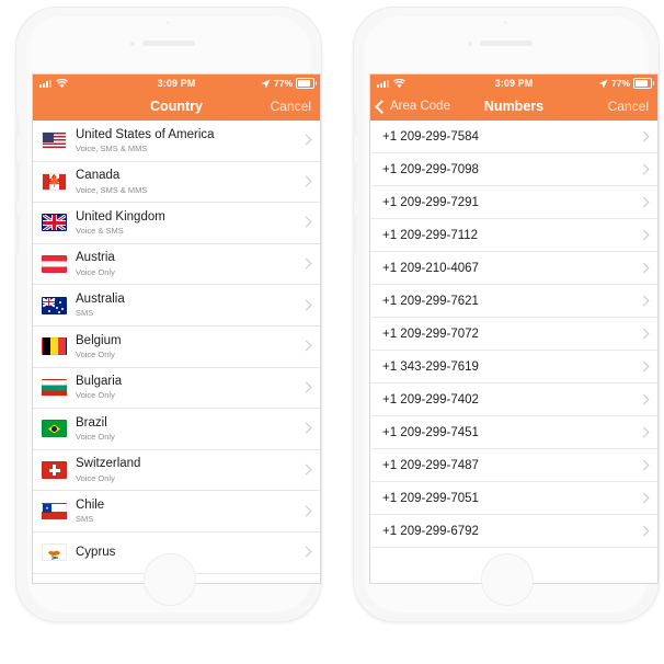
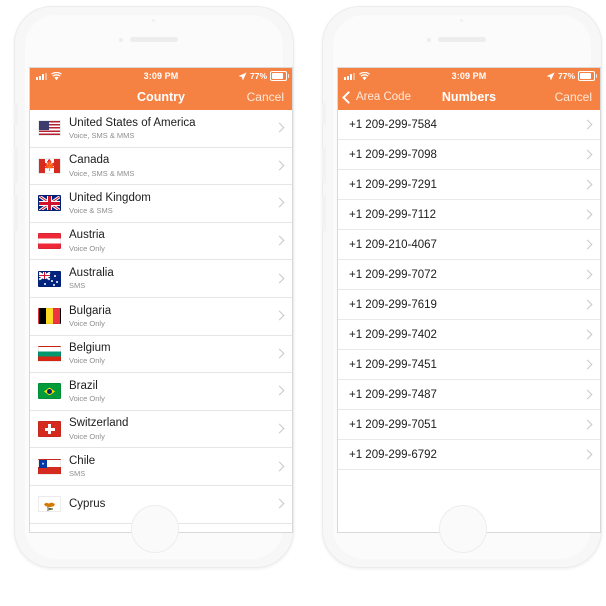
  3:09 PM
  77%
  Country
  Cancel
  United States of America
  Voice, SMS & MMS
  🍁
  Canada
  Voice, SMS & MMS
  United Kingdom
  Voice & SMS
  Austria
  Voice Only
  Australia
  SMS
- Belgium
+ Bulgaria
  Voice Only
- Bulgaria
+ Belgium
  Voice Only
  Brazil
  Voice Only
  Switzerland
  Voice Only
  Chile
  SMS
  Cyprus
  3:09 PM
  77%
  Area Code
  Numbers
  Cancel
  +1 209-299-7584
  +1 209-299-7098
  +1 209-299-7291
  +1 209-299-7112
  +1 209-210-4067
- +1 209-299-7621
  +1 209-299-7072
- +1 343-299-7619
+ +1 209-299-7619
  +1 209-299-7402
  +1 209-299-7451
  +1 209-299-7487
  +1 209-299-7051
  +1 209-299-6792
